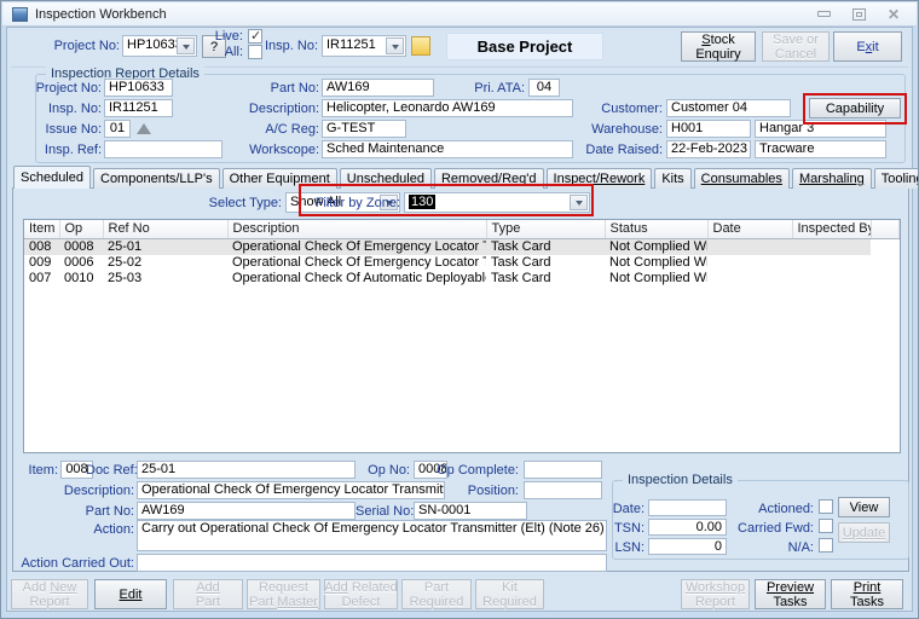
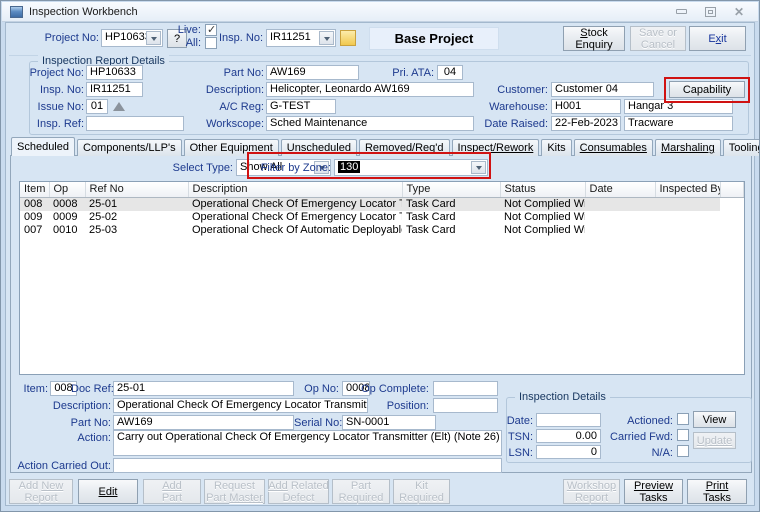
  Inspection Workbench
  Project No:
  HP1063
  ?
  Live:
  All:
  Insp. No:
  IR11251
  Base Project
  Stock
  Enquiry
  Save or
  Cancel
  Exit
  Inspection Report Details
  Project No:
  HP10633
  Insp. No:
  IR11251
  Issue No:
  01
  Insp. Ref:
  Part No:
  AW169
  Pri. ATA:
  04
  Description:
  Helicopter, Leonardo AW169
  A/C Reg:
  G-TEST
  Workscope:
  Sched Maintenance
  Customer:
  Customer 04
  Capability
  Warehouse:
  H001
  Hangar 3
  Date Raised:
  22-Feb-2023
  Tracware
  Scheduled
  Components/LLP's
  Other Equipment
  Unscheduled
  Removed/Req'd
  Inspect/Rework
  Kits
  Consumables
  Marshaling
  Toolin
  Select Type:
  Show All
  Filter by Zone:
  130
  Item	Op	Ref No	Description	Type	Status	Date	Inspected B
  008	0008	25-01	Operational Check Of Emergency Locator	Task Card	Not Complied W
- 009	0006	25-02	Operational Check Of Emergency Locator	Task Card	Not Complied W
+ 009	0009	25-02	Operational Check Of Emergency Locator	Task Card	Not Complied W
  007	0010	25-03	Operational Check Of Automatic Deployabl	Task Card	Not Complied W
  Item:
  008
  Doc Ref
  25-01
  Op No:
  0008
  Op Complete:
  Description:
  Operational Check Of Emergency Locator Transmitt
  Position:
  Part No:
  AW169
  Serial No:
  SN-0001
  Action:
  Carry out Operational Check Of Emergency Locator Transmitter (Elt) (Note 26)
  Action Carried Out:
  Inspection Details
  Date:
  TSN:
  0.00
  LSN:
  0
  Actioned:
  Carried Fwd:
  N/A:
  View
  Update
  Add New
  Report
  Edit
  Add
  Part
  Request
  Part Master
  Add Related
  Defect
  Part
  Required
  Kit
  Required
  Workshop
  Report
  Preview
  Tasks
  Print
  Tasks
